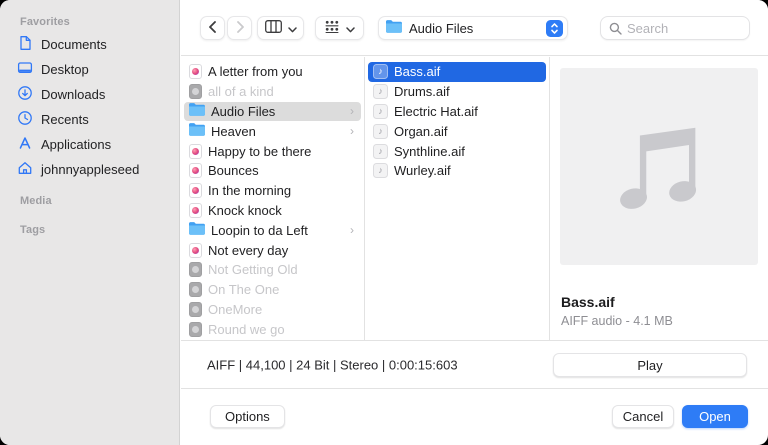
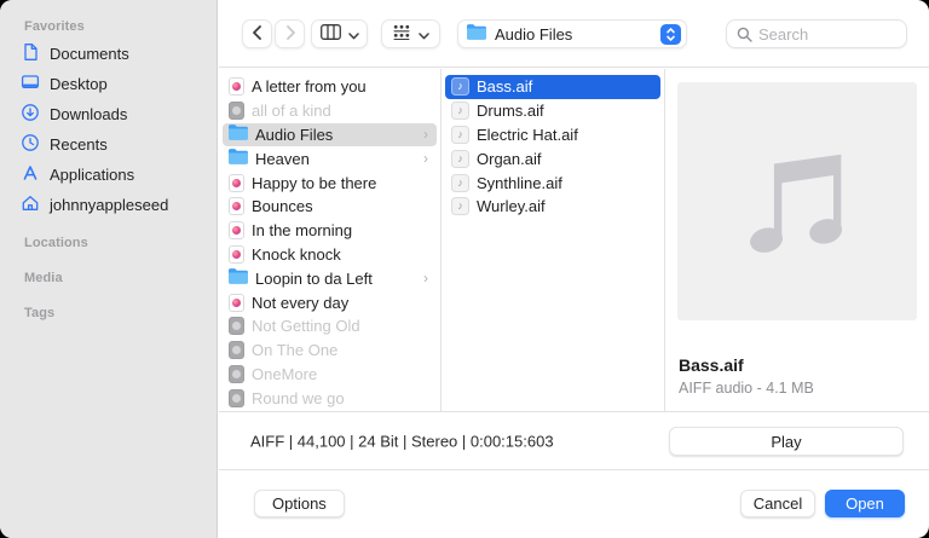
  Favorites
  Documents
  Desktop
  Downloads
  Recents
  Applications
  johnnyappleseed
+ Locations
  Media
  Tags
  Audio Files
  Search
  A letter from you
  all of a kind
  Audio Files
  ›
  Heaven
  ›
  Happy to be there
  Bounces
  In the morning
  Knock knock
  Loopin to da Left
  ›
  Not every day
  Not Getting Old
  On The One
  OneMore
  Round we go
  ♪
  Bass.aif
  ♪
  Drums.aif
  ♪
  Electric Hat.aif
  ♪
  Organ.aif
  ♪
  Synthline.aif
  ♪
  Wurley.aif
  Bass.aif
  AIFF audio - 4.1 MB
  AIFF | 44,100 | 24 Bit | Stereo | 0:00:15:603
  Play
  Options
  Cancel
  Open
